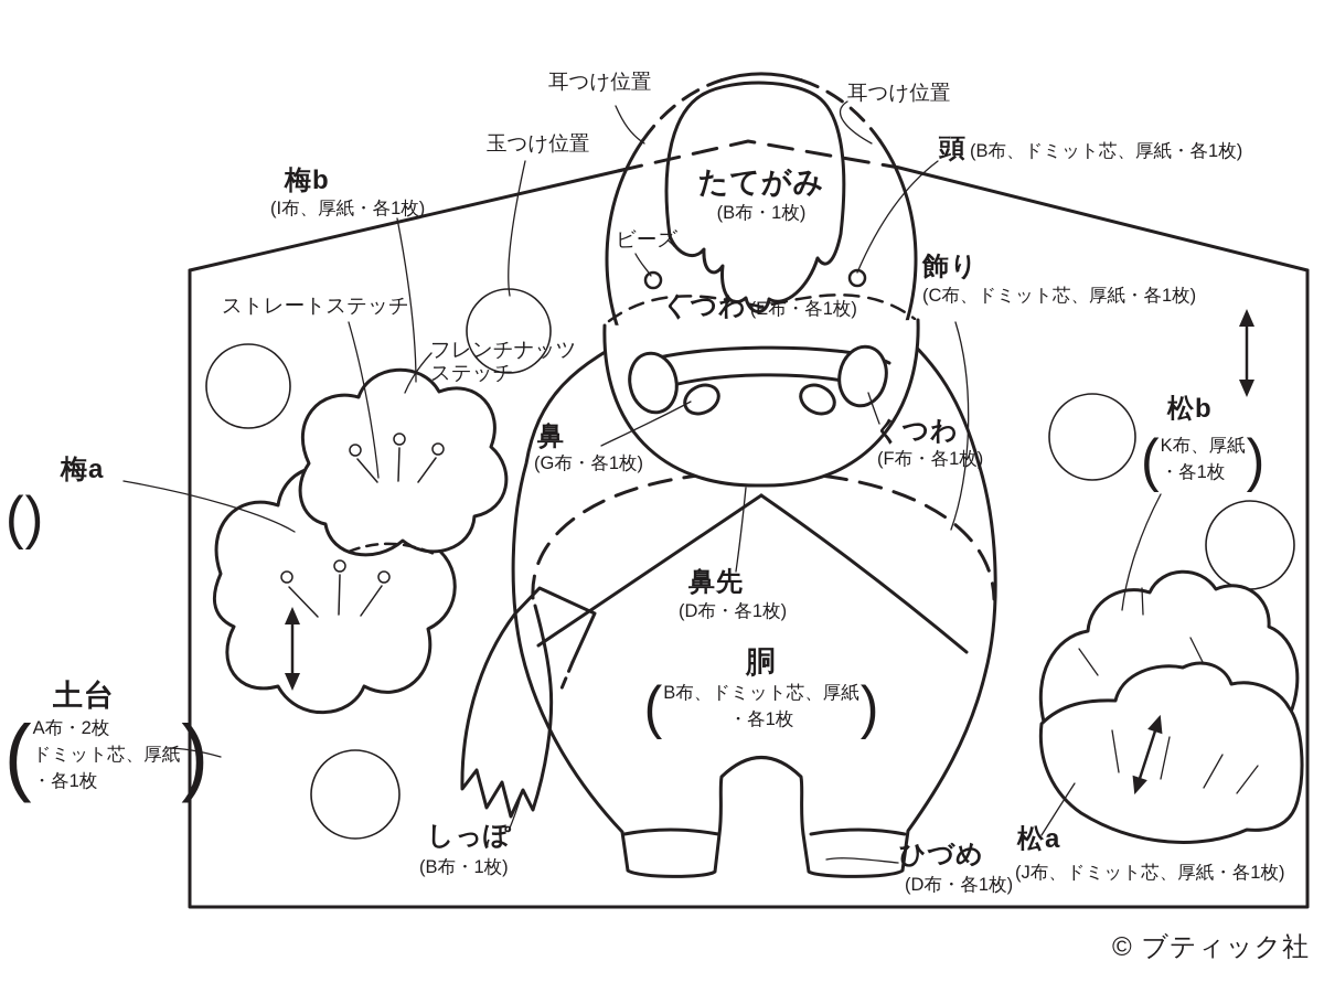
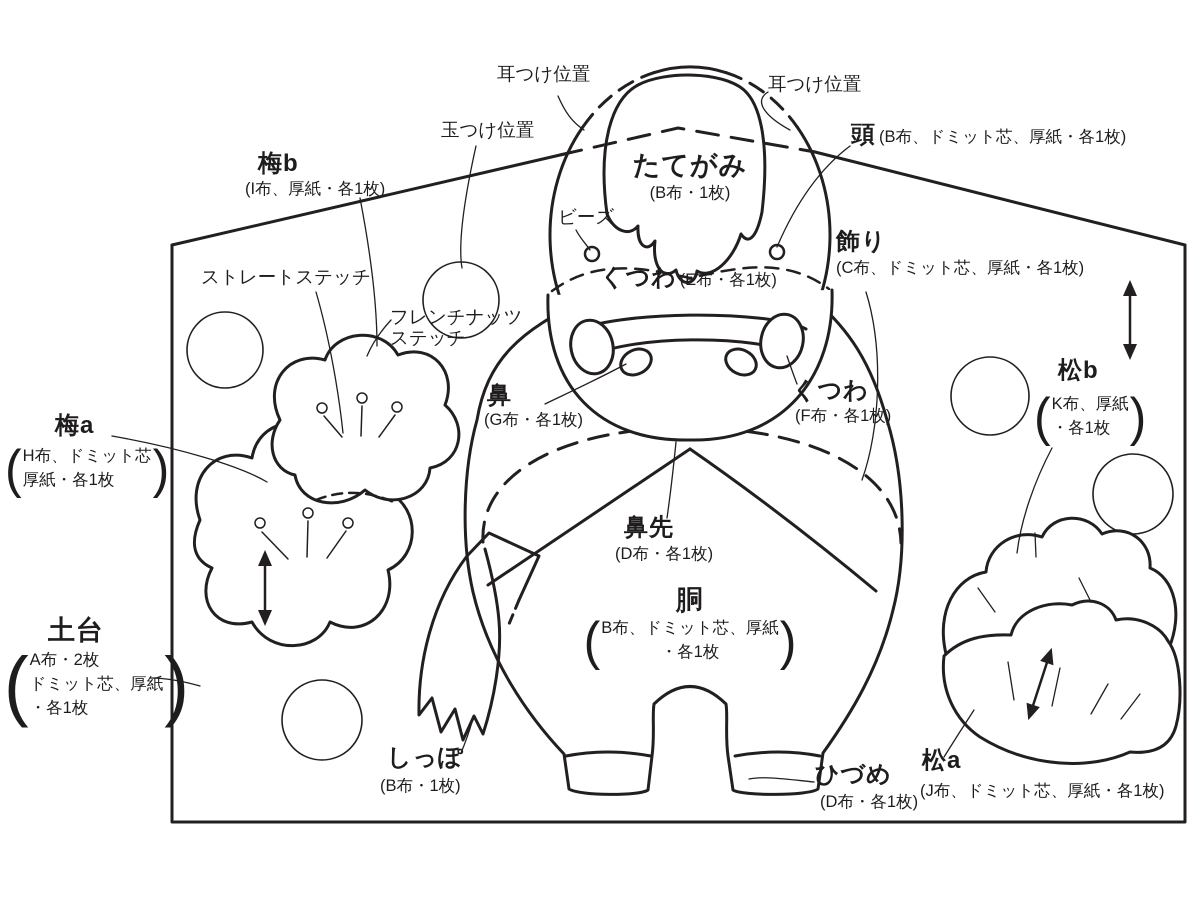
  耳つけ位置
  耳つけ位置
  玉つけ位置
  頭
  (B布、ドミット芯、厚紙・各1枚)
  たてがみ
  (B布・1枚)
  ビーズ
  くつわ
  (E布・各1枚)
  飾り
  (C布、ドミット芯、厚紙・各1枚)
  鼻
  (G布・各1枚)
  くつわ
  (F布・各1枚)
  鼻先
  (D布・各1枚)
  胴
  (
  B布、ドミット芯、厚紙
  ・各1枚
  )
  梅b
  (I布、厚紙・各1枚)
  ストレートステッチ
  フレンチナッツ
  ステッチ
  梅a
  (
+ H布、ドミット芯
+ 厚紙・各1枚
  )
  土台
  (
  A布・2枚
  ドミット芯、厚紙
  ・各1枚
  )
  しっぽ
  (B布・1枚)
  ひづめ
  (D布・各1枚)
  松b
  (
  K布、厚紙
  ・各1枚
  )
  松a
  (J布、ドミット芯、厚紙・各1枚)
- © ブティック社
